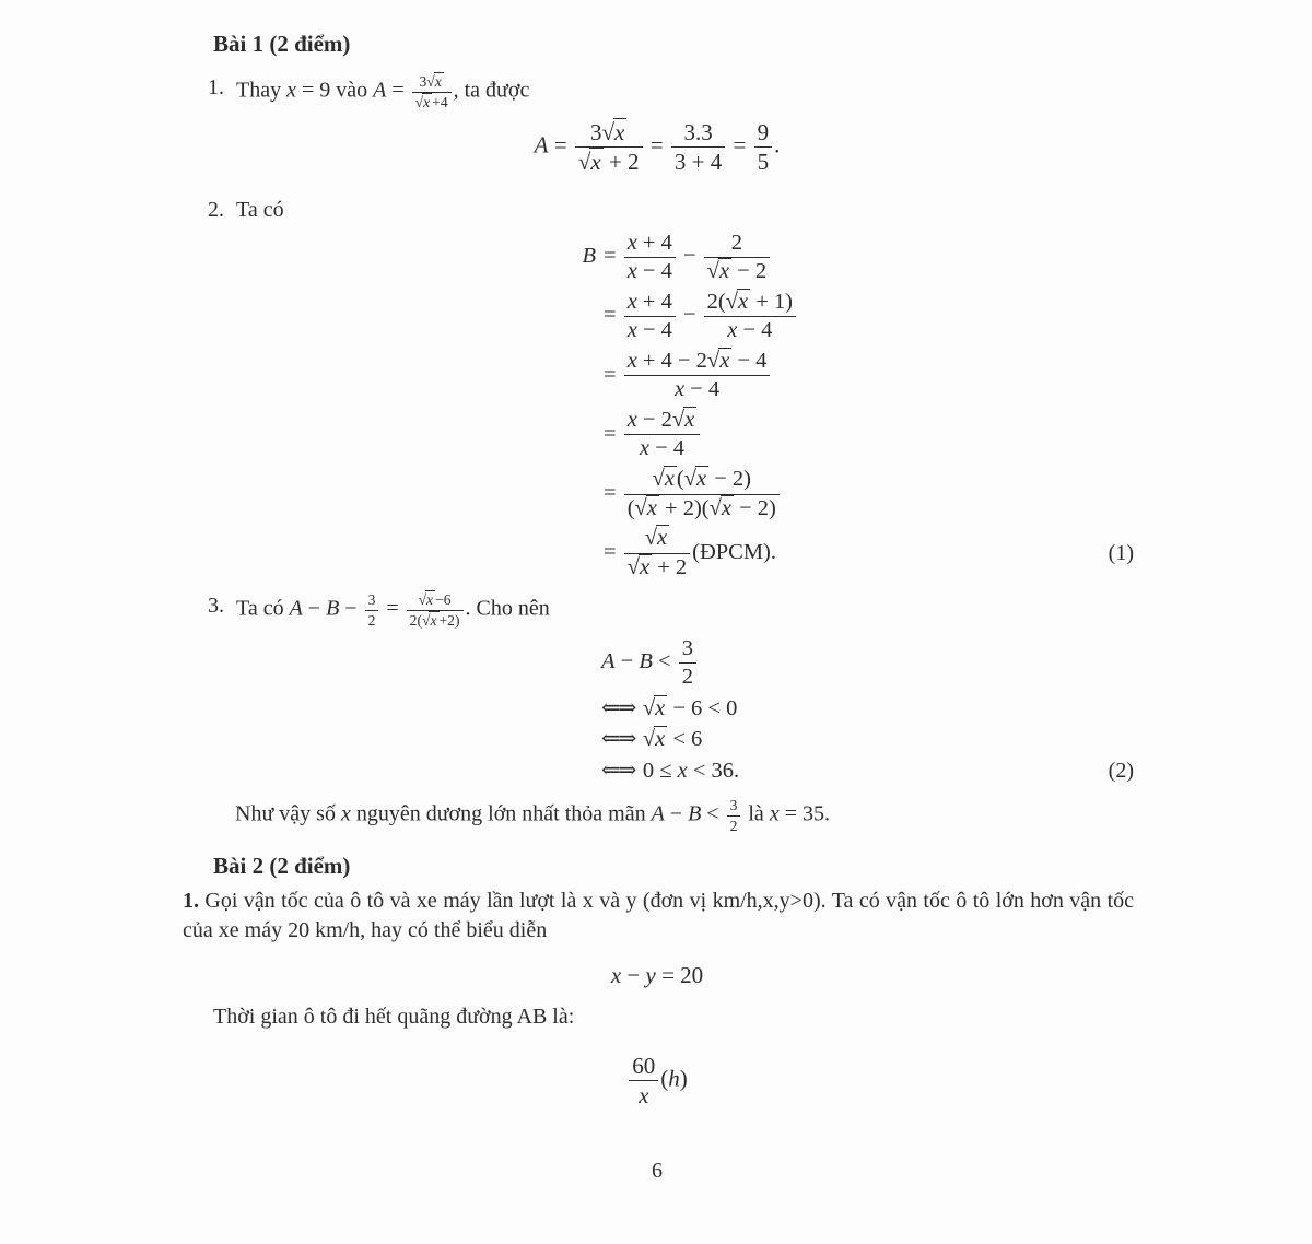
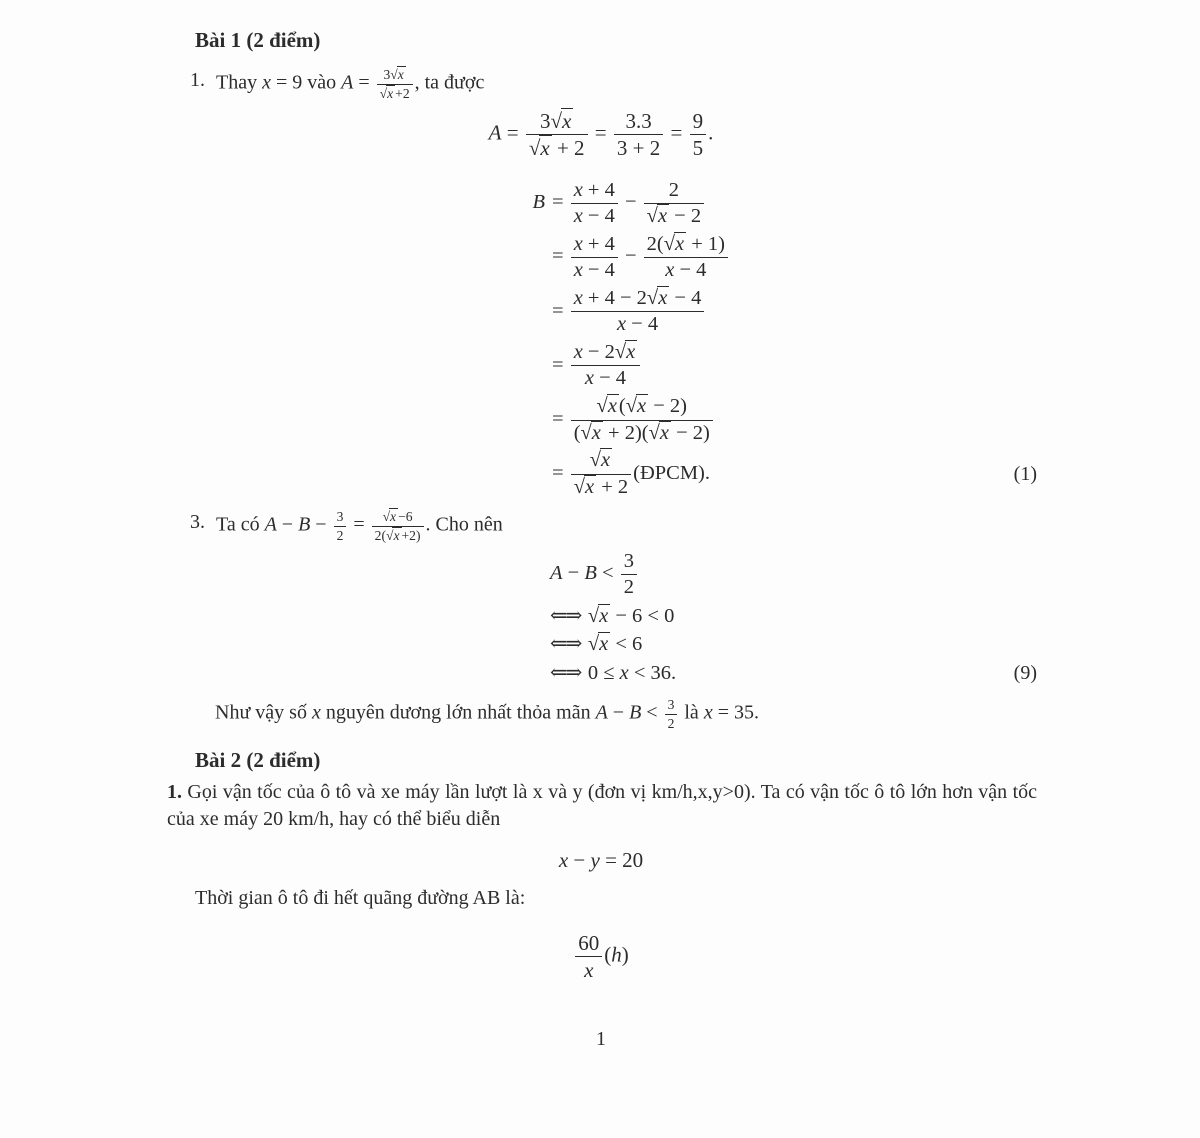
  Bài 1 (2 điểm)
  1.
  Thay x = 9 vào A =
  3√x
- √x +4
+ √x +2
  , ta được
  A =
  3√x
  √x + 2
  =
  3.3
- 3 + 4
+ 3 + 2
  =
  9
  5
  .
- 2.
- Ta có
  B =
  x + 4
  x − 4
  −
  2
  √x − 2
  =
  x + 4
  x − 4
  −
  2(√x + 1)
  x − 4
  =
  x + 4 − 2√x − 4
  x − 4
  =
  x − 2√x
  x − 4
  =
  √x(√x − 2)
  (√x + 2)(√x − 2)
  =
  √x
  √x + 2
  (ĐPCM).
  (1)
  3.
  Ta có A − B −
  3
  2
  =
  √x −6
  2(√x +2)
  . Cho nên
  A − B <
  3
  2
  ⇐⇒ √x − 6 < 0
  ⇐⇒ √x < 6
  ⇐⇒ 0 ≤ x < 36.
- (2)
+ (9)
  Như vậy số x nguyên dương lớn nhất thỏa mãn A − B <
  3
  2
  là x = 35.
  Bài 2 (2 điểm)
  1. Gọi vận tốc của ô tô và xe máy lần lượt là x và y (đơn vị km/h,x,y>0). Ta có vận tốc ô tô lớn hơn vận tốc của xe máy 20 km/h, hay có thể biểu diễn
  x − y = 20
  Thời gian ô tô đi hết quãng đường AB là:
  60
  x
  (h)
- 6
+ 1
